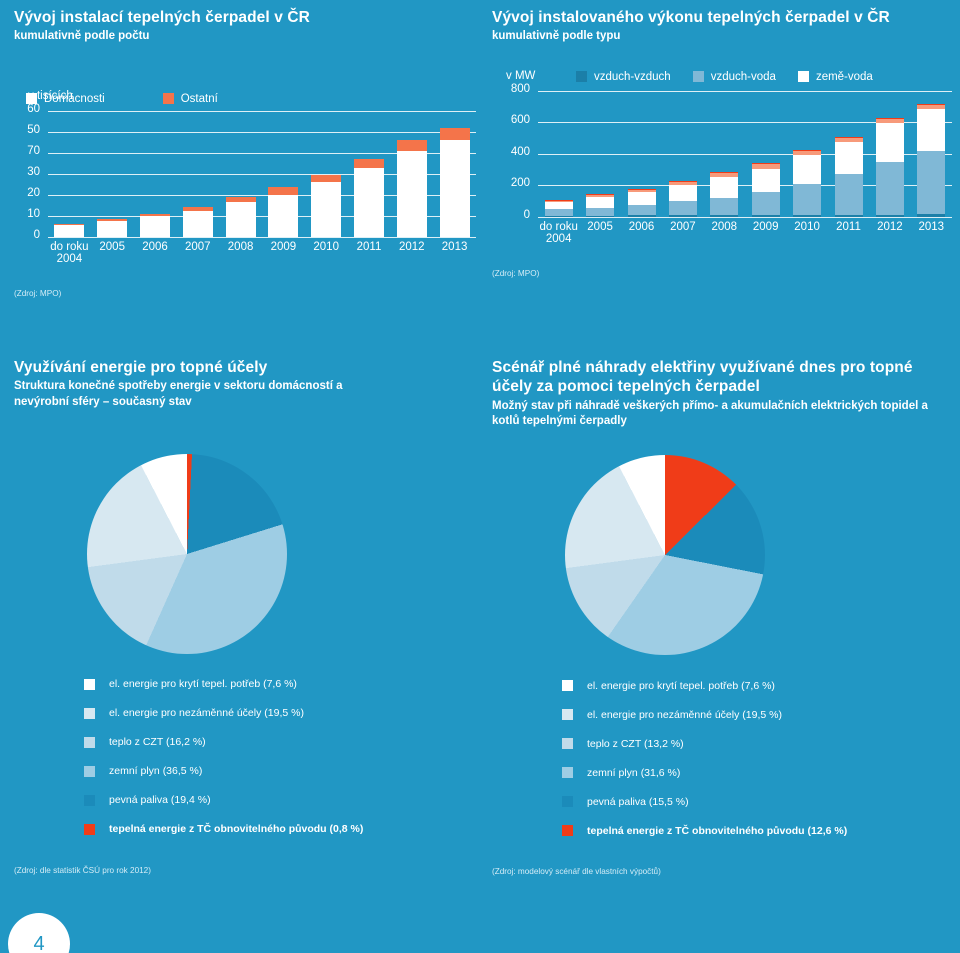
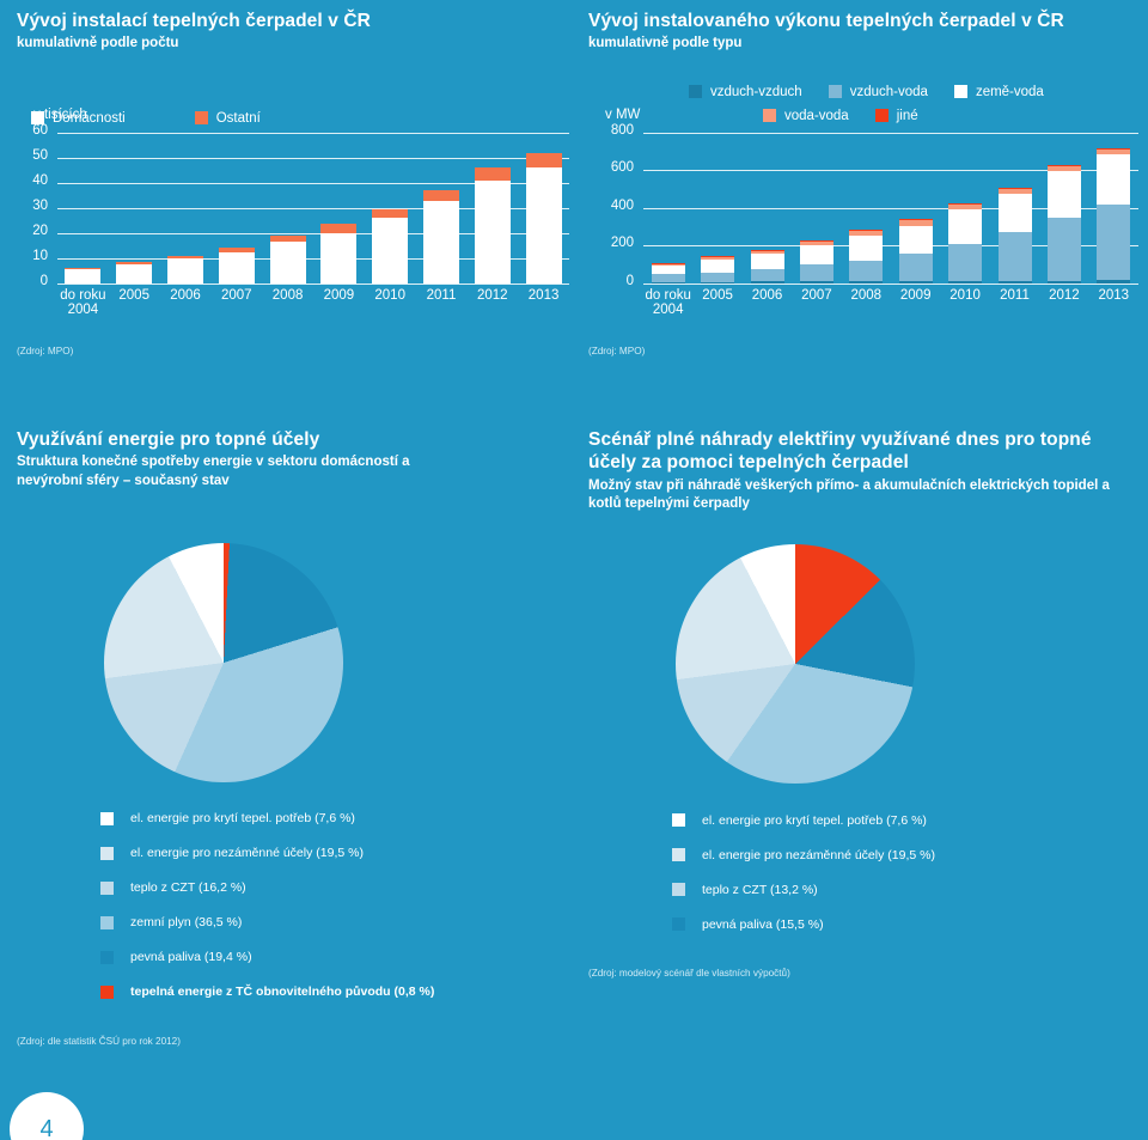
  Vývoj instalací tepelných čerpadel v ČR
  kumulativně podle počtu
  Domácnosti
  Ostatní
  v tisících
  do roku
  2004
  2005
  2006
  2007
  2008
  2009
  2010
  2011
  2012
  2013
  0
  10
  20
  30
- 70
+ 40
  50
  60
  (Zdroj: MPO)
  Vývoj instalovaného výkonu tepelných čerpadel v ČR
  kumulativně podle typu
  vzduch-vzduch
  vzduch-voda
  země-voda
+ voda-voda
+ jiné
  v MW
  do roku
  2004
  2005
  2006
  2007
  2008
  2009
  2010
  2011
  2012
  2013
  0
  200
  400
  600
  800
  (Zdroj: MPO)
  Využívání energie pro topné účely
  Struktura konečné spotřeby energie v sektoru domácností a nevýrobní sféry – současný stav
  el. energie pro krytí tepel. potřeb (7,6 %)
  el. energie pro nezáměnné účely (19,5 %)
  teplo z CZT (16,2 %)
  zemní plyn (36,5 %)
  pevná paliva (19,4 %)
  tepelná energie z TČ obnovitelného původu (0,8 %)
  (Zdroj: dle statistik ČSÚ pro rok 2012)
  Scénář plné náhrady elektřiny využívané dnes pro topné účely za pomoci tepelných čerpadel
  Možný stav při náhradě veškerých přímo- a akumulačních elektrických topidel a kotlů tepelnými čerpadly
  el. energie pro krytí tepel. potřeb (7,6 %)
  el. energie pro nezáměnné účely (19,5 %)
  teplo z CZT (13,2 %)
- zemní plyn (31,6 %)
  pevná paliva (15,5 %)
- tepelná energie z TČ obnovitelného původu (12,6 %)
  (Zdroj: modelový scénář dle vlastních výpočtů)
  4
